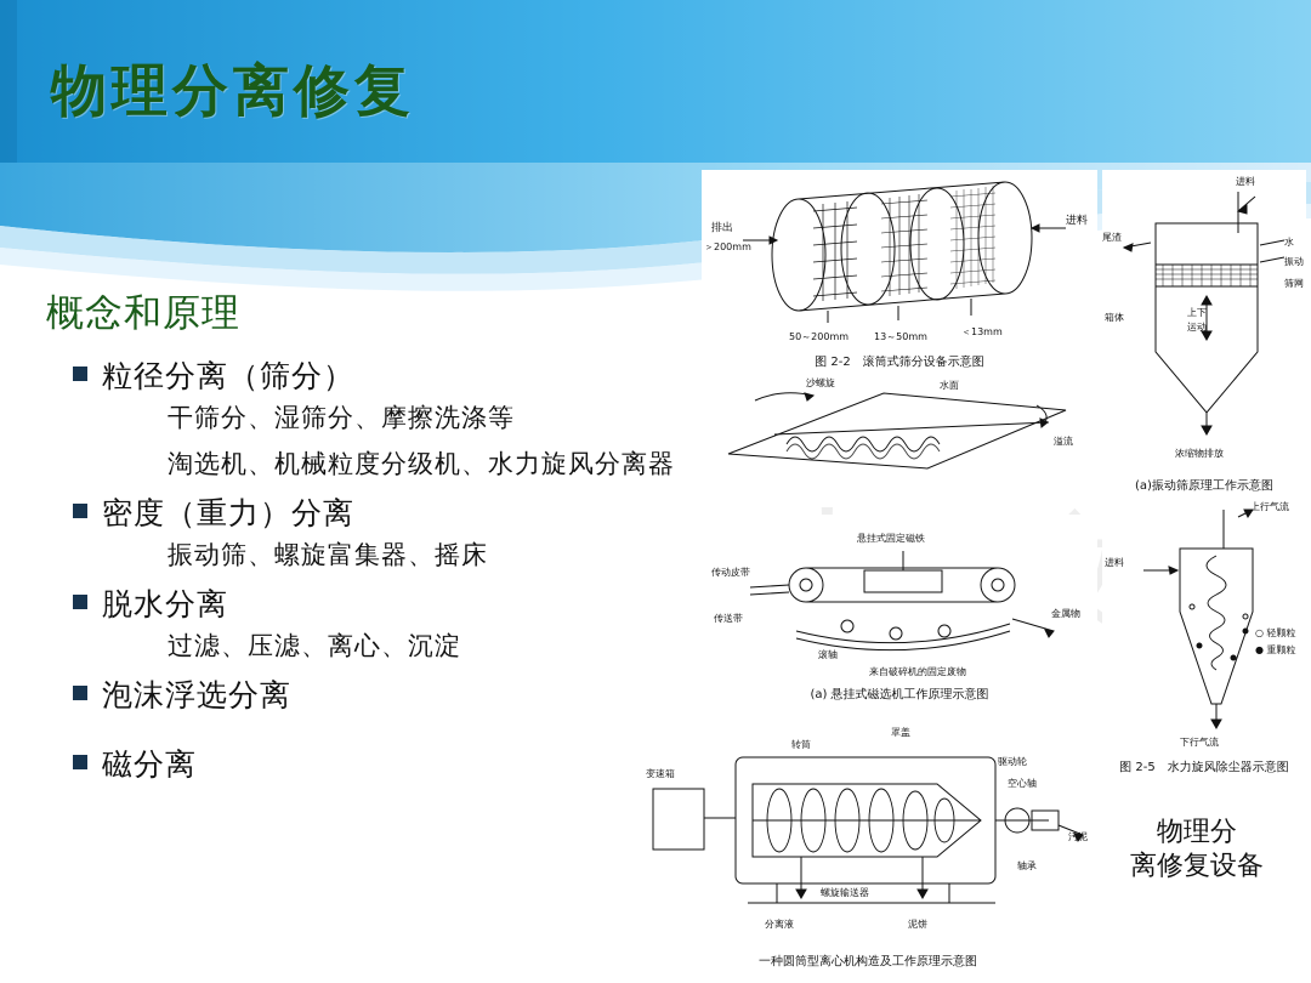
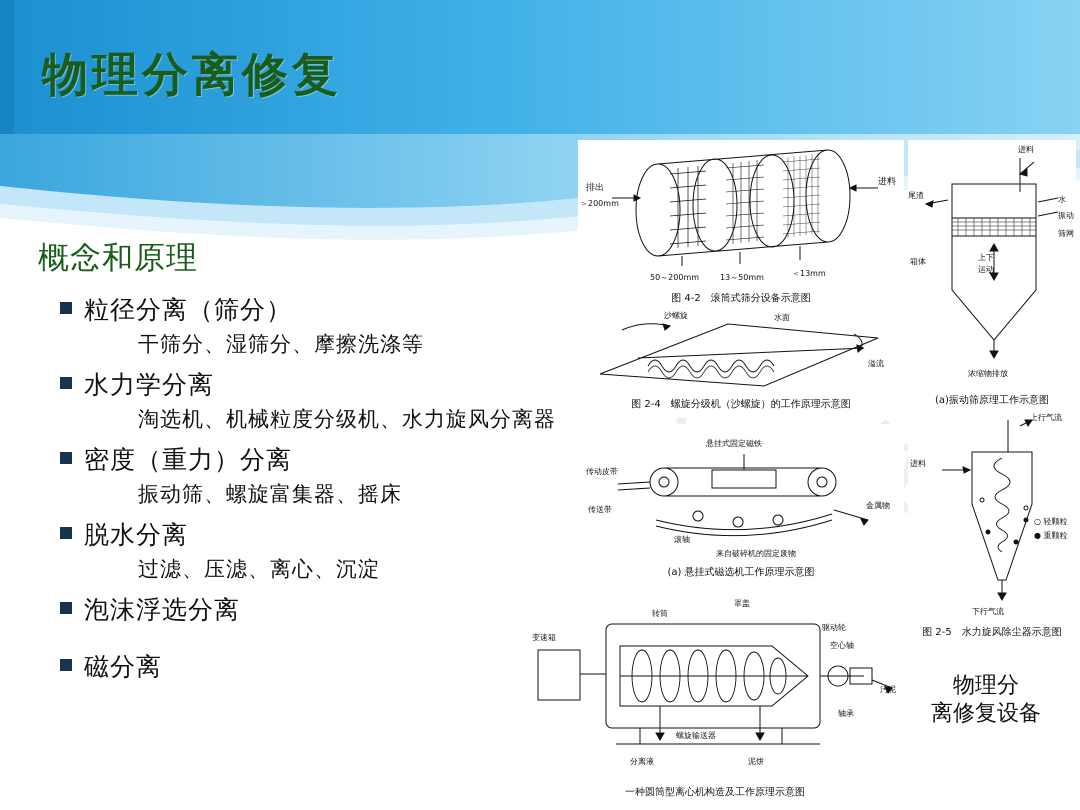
  物理分离修复
  概念和原理
  粒径分离（筛分）
  干筛分、湿筛分、摩擦洗涤等
+ 水力学分离
  淘选机、机械粒度分级机、水力旋风分离器
  密度（重力）分离
  振动筛、螺旋富集器、摇床
  脱水分离
  过滤、压滤、离心、沉淀
  泡沫浮选分离
  磁分离
  排出
  ＞200mm
  进料
  50～200mm
  13～50mm
  ＜13mm
- 图 2-2 滚筒式筛分设备示意图
+ 图 4-2 滚筒式筛分设备示意图
  沙螺旋
  水面
  溢流
+ 图 2-4 螺旋分级机（沙螺旋）的工作原理示意图
  悬挂式固定磁铁
  传动皮带
  传送带
  滚轴
  金属物
  来自破碎机的固定废物
  (a) 悬挂式磁选机工作原理示意图
  进料
  尾渣
  水
  振动
  筛网
  箱体
  上下
  运动
  浓缩物排放
  (a)振动筛原理工作示意图
  上行气流
  进料
  ○ 轻颗粒
  ● 重颗粒
  下行气流
  图 2-5 水力旋风除尘器示意图
  变速箱
  转筒
  罩盖
  驱动轮
  空心轴
  污泥
  轴承
  螺旋输送器
  分离液
  泥饼
  一种圆筒型离心机构造及工作原理示意图
  物理分
  离修复设备
